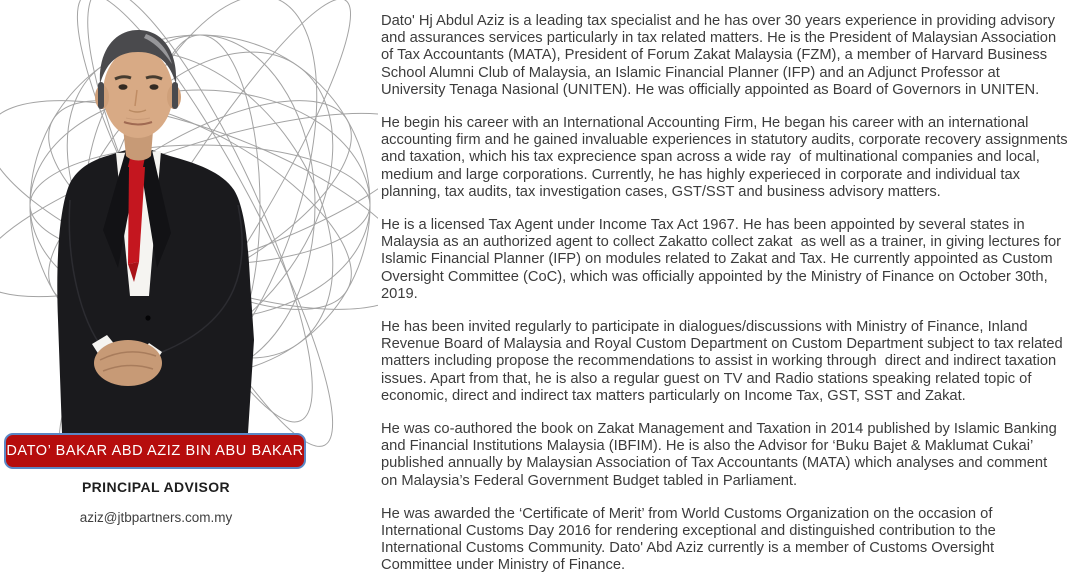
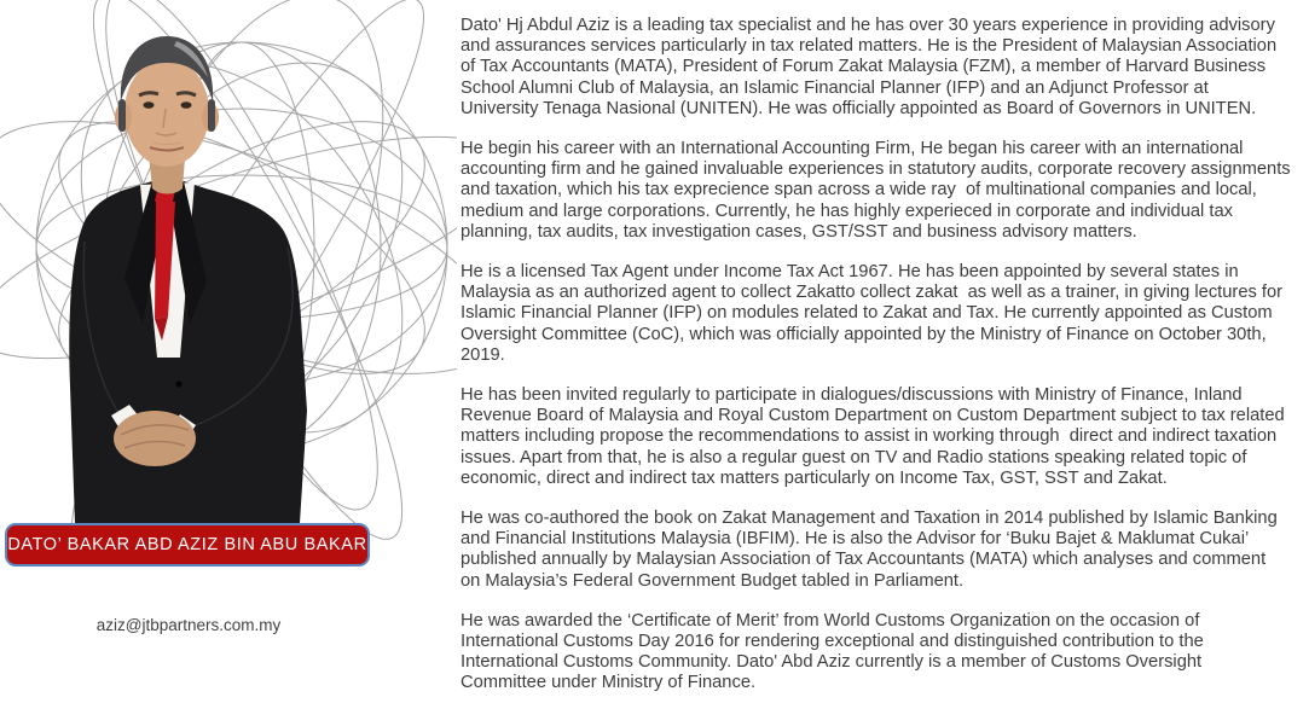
  DATO’ BAKAR ABD AZIZ BIN ABU BAKAR
- PRINCIPAL ADVISOR
  aziz@jtbpartners.com.my
  Dato' Hj Abdul Aziz is a leading tax specialist and he has over 30 years experience in providing advisory
  and assurances services particularly in tax related matters. He is the President of Malaysian Association
  of Tax Accountants (MATA), President of Forum Zakat Malaysia (FZM), a member of Harvard Business
  School Alumni Club of Malaysia, an Islamic Financial Planner (IFP) and an Adjunct Professor at
  University Tenaga Nasional (UNITEN). He was officially appointed as Board of Governors in UNITEN.
  He begin his career with an International Accounting Firm, He began his career with an international
  accounting firm and he gained invaluable experiences in statutory audits, corporate recovery assignments
  and taxation, which his tax exprecience span across a wide ray of multinational companies and local,
  medium and large corporations. Currently, he has highly experieced in corporate and individual tax
  planning, tax audits, tax investigation cases, GST/SST and business advisory matters.
  He is a licensed Tax Agent under Income Tax Act 1967. He has been appointed by several states in
  Malaysia as an authorized agent to collect Zakatto collect zakat as well as a trainer, in giving lectures for
  Islamic Financial Planner (IFP) on modules related to Zakat and Tax. He currently appointed as Custom
  Oversight Committee (CoC), which was officially appointed by the Ministry of Finance on October 30th,
  2019.
  He has been invited regularly to participate in dialogues/discussions with Ministry of Finance, Inland
  Revenue Board of Malaysia and Royal Custom Department on Custom Department subject to tax related
  matters including propose the recommendations to assist in working through direct and indirect taxation
  issues. Apart from that, he is also a regular guest on TV and Radio stations speaking related topic of
  economic, direct and indirect tax matters particularly on Income Tax, GST, SST and Zakat.
  He was co-authored the book on Zakat Management and Taxation in 2014 published by Islamic Banking
  and Financial Institutions Malaysia (IBFIM). He is also the Advisor for ‘Buku Bajet & Maklumat Cukai’
  published annually by Malaysian Association of Tax Accountants (MATA) which analyses and comment
  on Malaysia’s Federal Government Budget tabled in Parliament.
  He was awarded the ‘Certificate of Merit’ from World Customs Organization on the occasion of
  International Customs Day 2016 for rendering exceptional and distinguished contribution to the
  International Customs Community. Dato' Abd Aziz currently is a member of Customs Oversight
  Committee under Ministry of Finance.
